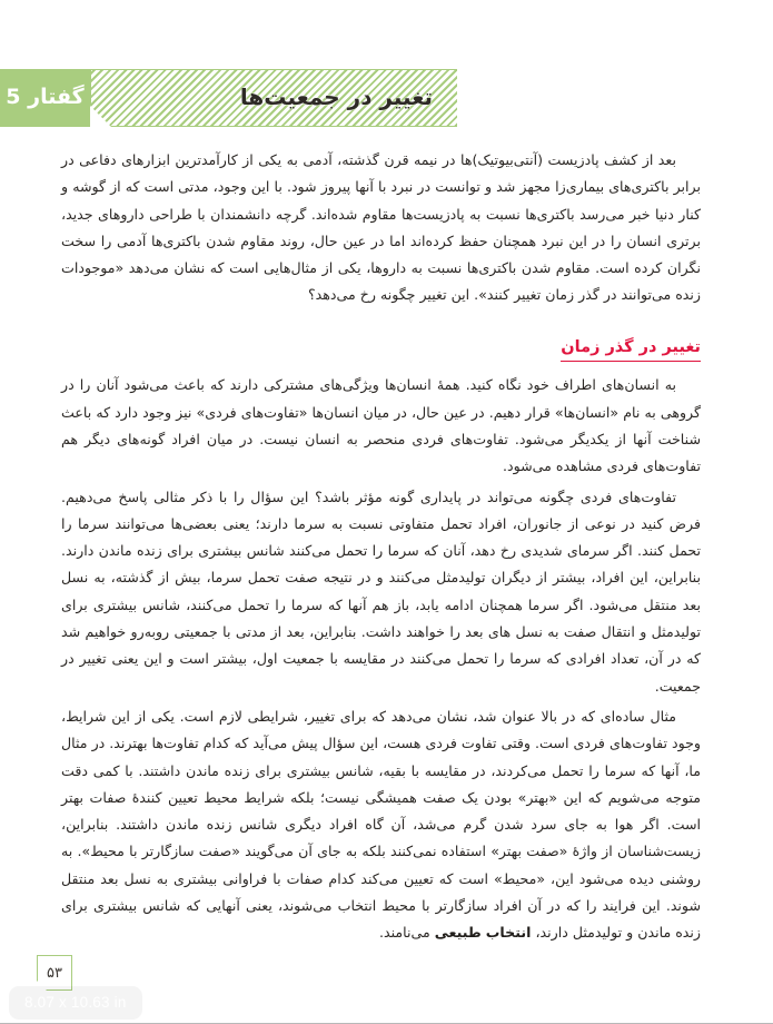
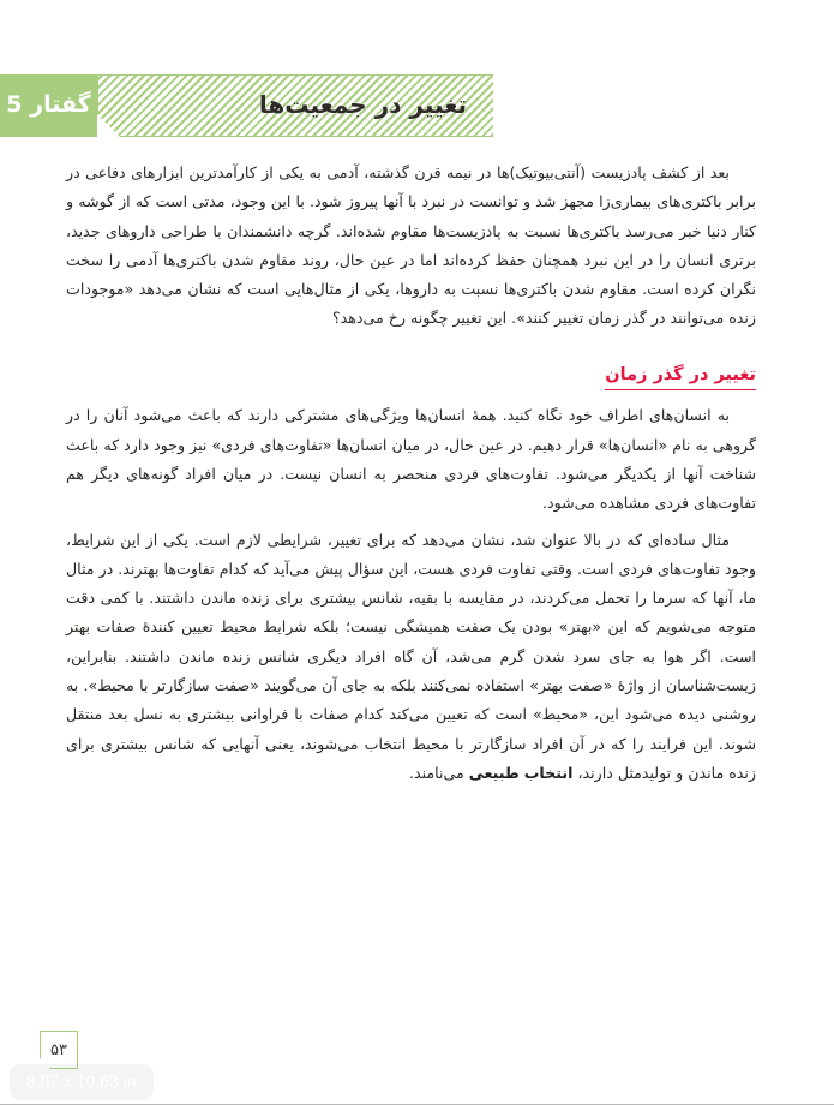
  تغییر در جمعیت‌ها
  گفتار 5
  بعد از کشف پادزیست (آنتی‌بیوتیک)ها در نیمه قرن گذشته، آدمی به یکی از کارآمدترین ابزارهای دفاعی در برابر باکتری‌های بیماری‌زا مجهز شد و توانست در نبرد با آنها پیروز شود. با این وجود، مدتی است که از گوشه و کنار دنیا خبر می‌رسد باکتری‌ها نسبت به پادزیست‌ها مقاوم شده‌اند. گرچه دانشمندان با طراحی داروهای جدید، برتری انسان را در این نبرد همچنان حفظ کرده‌اند اما در عین حال، روند مقاوم شدن باکتری‌ها آدمی را سخت نگران کرده است. مقاوم شدن باکتری‌ها نسبت به داروها، یکی از مثال‌هایی است که نشان می‌دهد «موجودات زنده می‌توانند در گذر زمان تغییر کنند». این تغییر چگونه رخ می‌دهد؟
  تغییر در گذر زمان
  به انسان‌های اطراف خود نگاه کنید. همهٔ انسان‌ها ویژگی‌های مشترکی دارند که باعث می‌شود آنان را در گروهی به نام «انسان‌ها» قرار دهیم. در عین حال، در میان انسان‌ها «تفاوت‌های فردی» نیز وجود دارد که باعث شناخت آنها از یکدیگر می‌شود. تفاوت‌های فردی منحصر به انسان نیست. در میان افراد گونه‌های دیگر هم تفاوت‌های فردی مشاهده می‌شود.
- تفاوت‌های فردی چگونه می‌تواند در پایداری گونه مؤثر باشد؟ این سؤال را با ذکر مثالی پاسخ می‌دهیم. فرض کنید در نوعی از جانوران، افراد تحمل متفاوتی نسبت به سرما دارند؛ یعنی بعضی‌ها می‌توانند سرما را تحمل کنند. اگر سرمای شدیدی رخ دهد، آنان که سرما را تحمل می‌کنند شانس بیشتری برای زنده ماندن دارند. بنابراین، این افراد، بیشتر از دیگران تولیدمثل می‌کنند و در نتیجه صفت تحمل سرما، بیش از گذشته، به نسل بعد منتقل می‌شود. اگر سرما همچنان ادامه یابد، باز هم آنها که سرما را تحمل می‌کنند، شانس بیشتری برای تولیدمثل و انتقال صفت به نسل های بعد را خواهند داشت. بنابراین، بعد از مدتی با جمعیتی روبه‌رو خواهیم شد که در آن، تعداد افرادی که سرما را تحمل می‌کنند در مقایسه با جمعیت اول، بیشتر است و این یعنی تغییر در جمعیت.
  مثال ساده‌ای که در بالا عنوان شد، نشان می‌دهد که برای تغییر، شرایطی لازم است. یکی از این شرایط، وجود تفاوت‌های فردی است. وقتی تفاوت فردی هست، این سؤال پیش می‌آید که کدام تفاوت‌ها بهترند. در مثال ما، آنها که سرما را تحمل می‌کردند، در مقایسه با بقیه، شانس بیشتری برای زنده ماندن داشتند. با کمی دقت متوجه می‌شویم که این «بهتر» بودن یک صفت همیشگی نیست؛ بلکه شرایط محیط تعیین کنندهٔ صفات بهتر است. اگر هوا به جای سرد شدن گرم می‌شد، آن گاه افراد دیگری شانس زنده ماندن داشتند. بنابراین، زیست‌شناسان از واژهٔ «صفت بهتر» استفاده نمی‌کنند بلکه به جای آن می‌گویند «صفت سازگارتر با محیط». به روشنی دیده می‌شود این، «محیط» است که تعیین می‌کند کدام صفات با فراوانی بیشتری به نسل بعد منتقل شوند. این فرایند را که در آن افراد سازگارتر با محیط انتخاب می‌شوند، یعنی آنهایی که شانس بیشتری برای زنده ماندن و تولیدمثل دارند، انتخاب طبیعی می‌نامند.
  ۵۳
